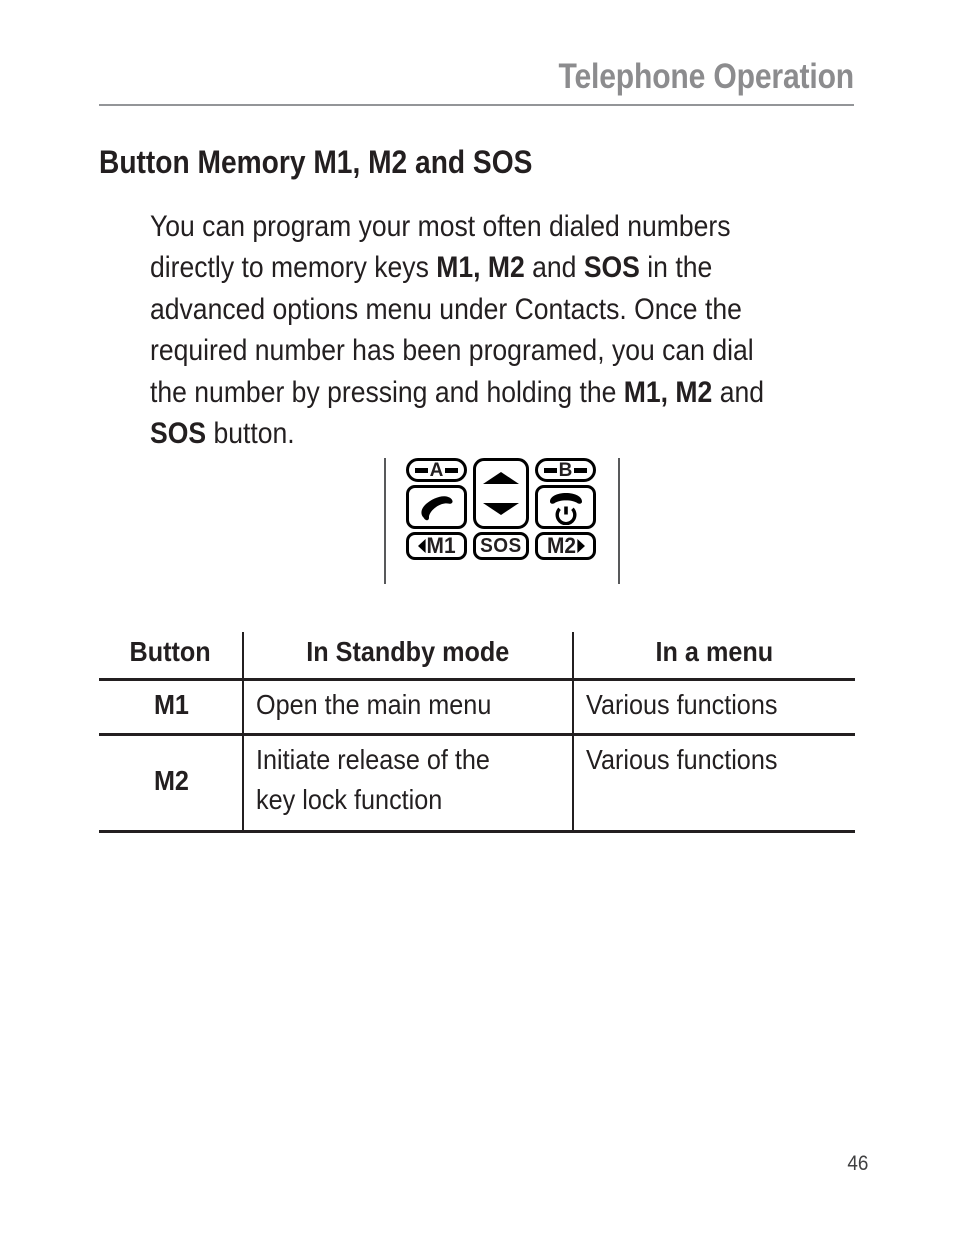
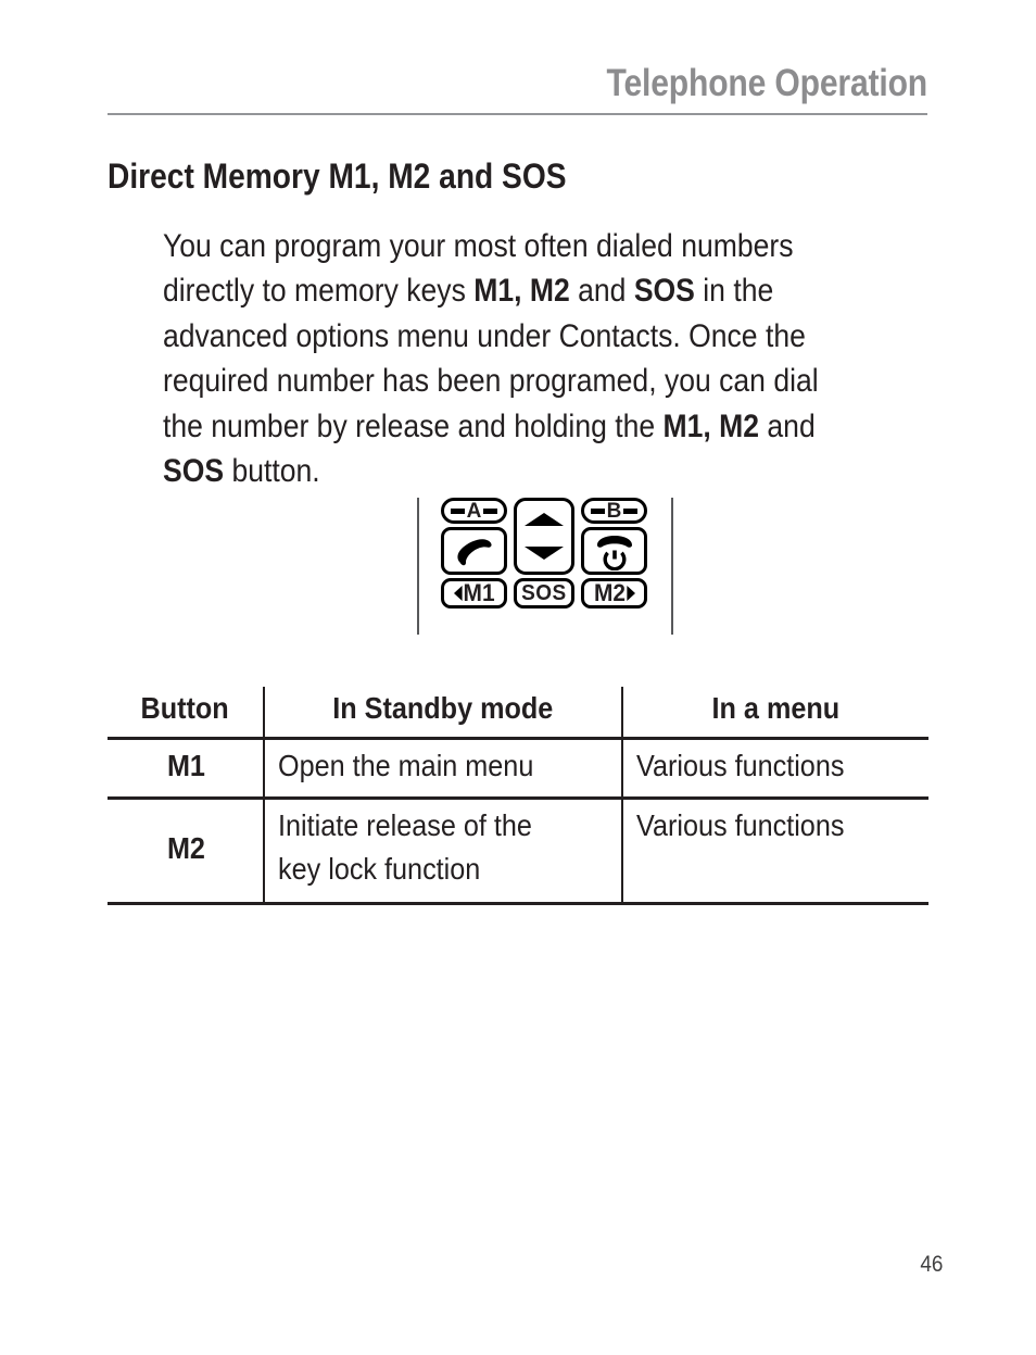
  Telephone Operation
- Button Memory M1, M2 and SOS
+ Direct Memory M1, M2 and SOS
- You can program your most often dialed numbers directly to memory keys M1, M2 and SOS in the advanced options menu under Contacts. Once the required number has been programed, you can dial the number by pressing and holding the M1, M2 and SOS button.
+ You can program your most often dialed numbers directly to memory keys M1, M2 and SOS in the advanced options menu under Contacts. Once the required number has been programed, you can dial the number by release and holding the M1, M2 and SOS button.
  A
  B
  M1
  SOS
  M2
  Button	In Standby mode	In a menu
  M1	Open the main menu	Various functions
  M2	Initiate release of the key lock function	Various functions
  46
